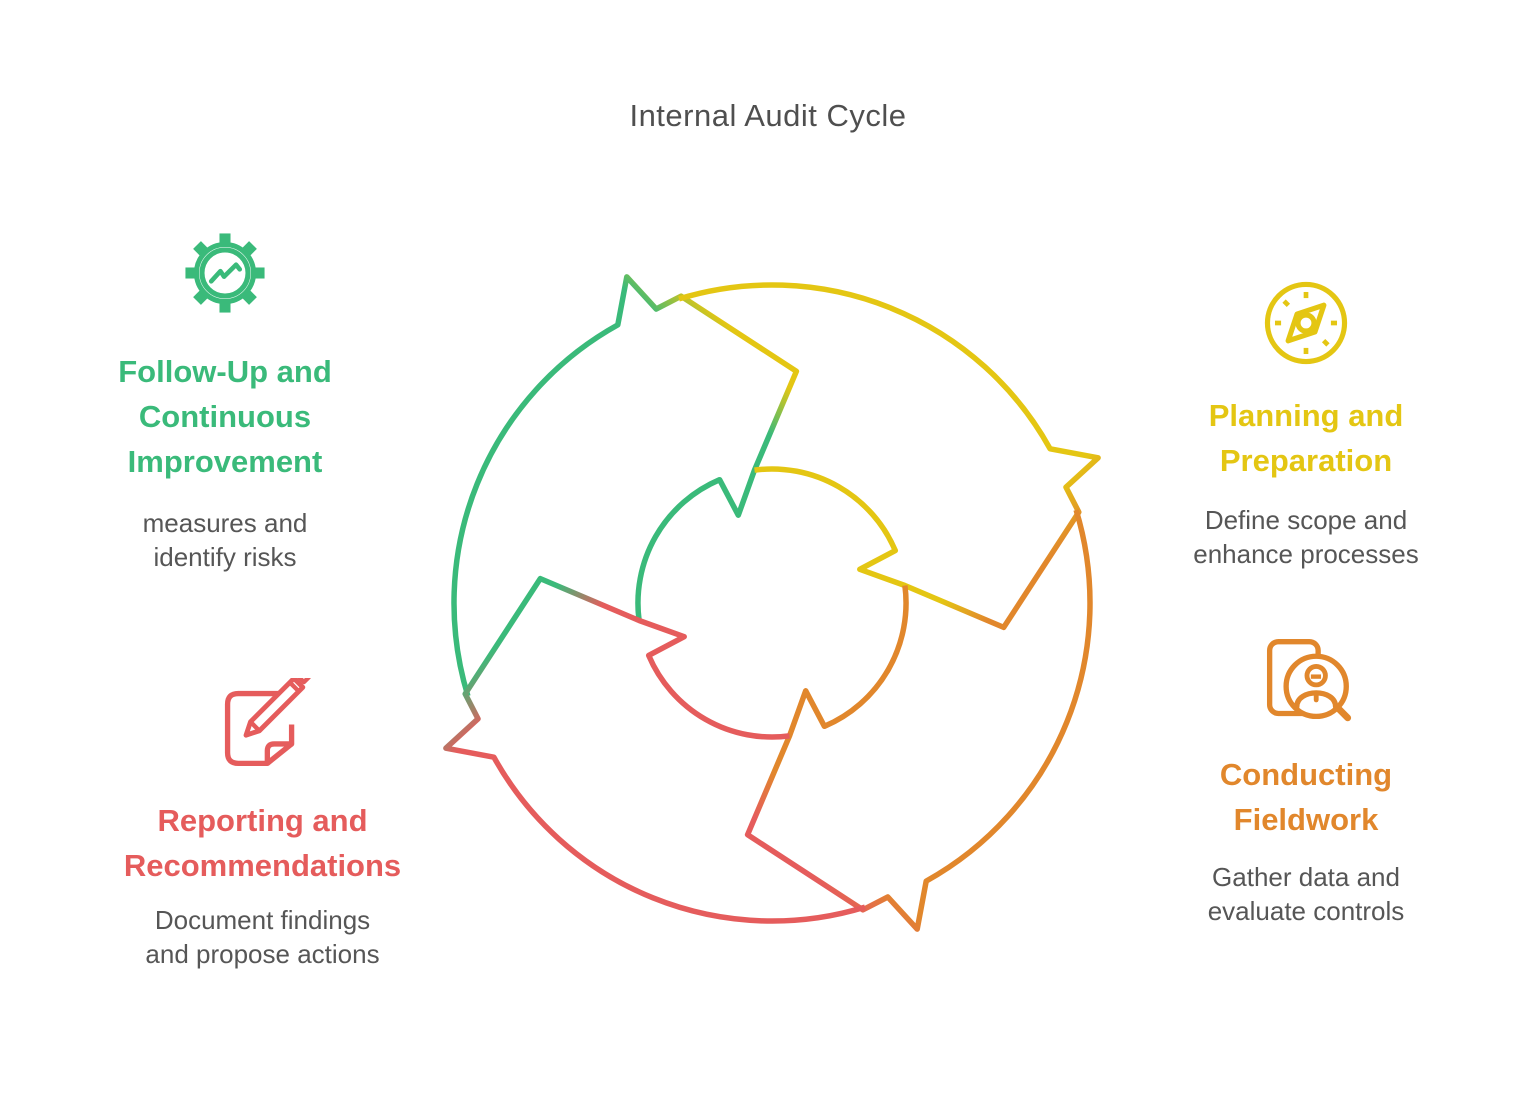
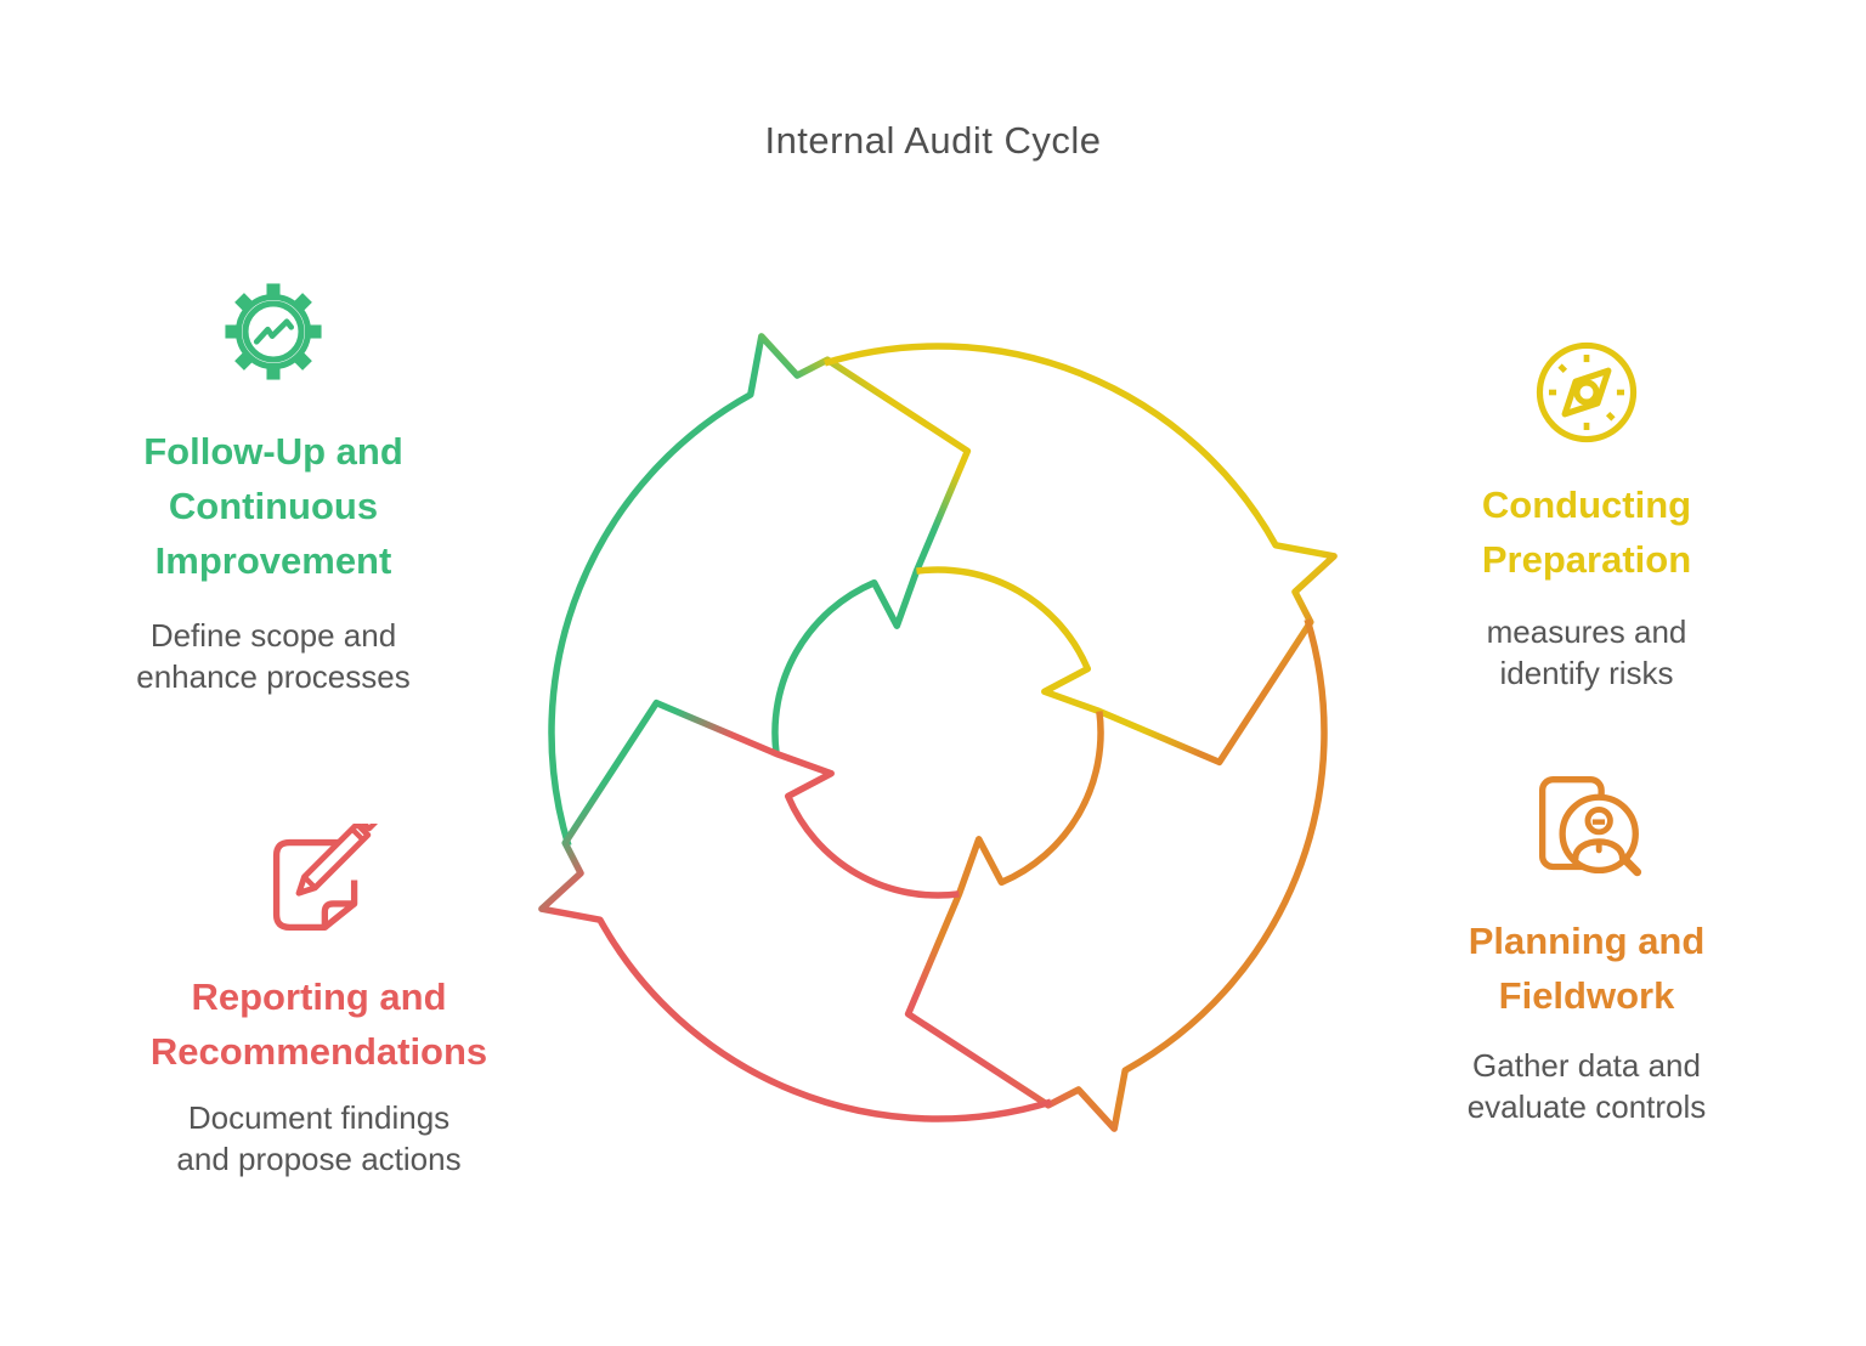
  Internal Audit Cycle
  Follow-Up and
  Continuous
  Improvement
- measures and
+ Define scope and
- identify risks
+ enhance processes
- Planning and
+ Conducting
  Preparation
- Define scope and
+ measures and
- enhance processes
+ identify risks
- Conducting
+ Planning and
  Fieldwork
  Gather data and
  evaluate controls
  Reporting and
  Recommendations
  Document findings
  and propose actions
